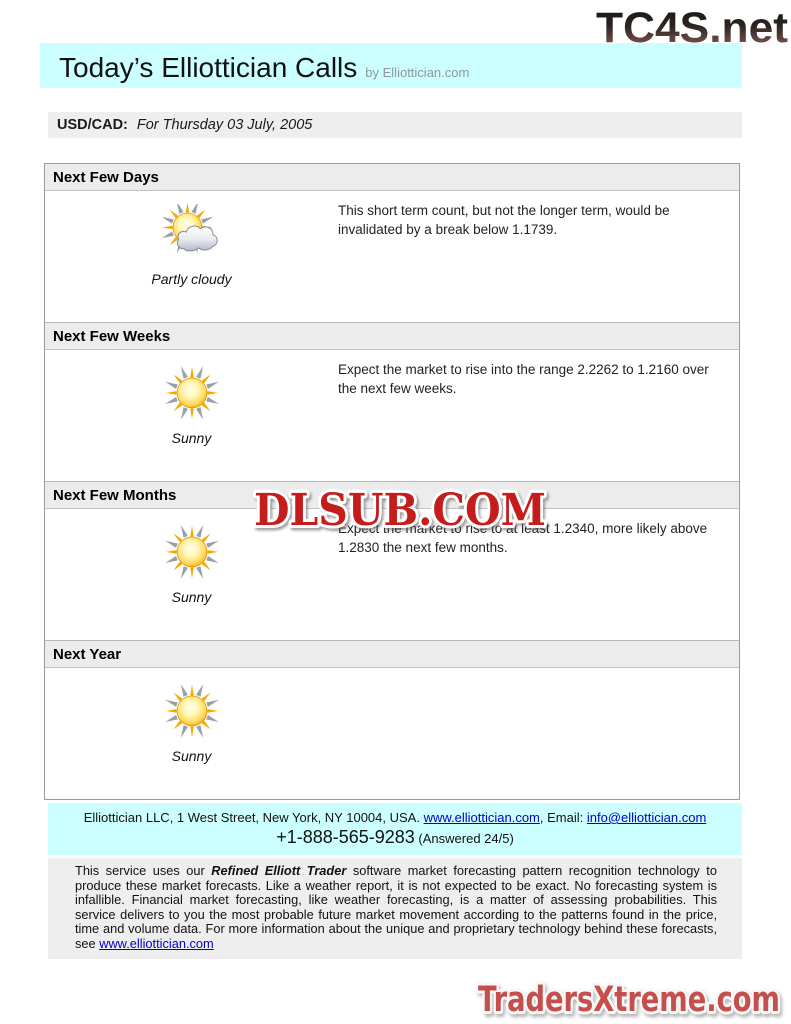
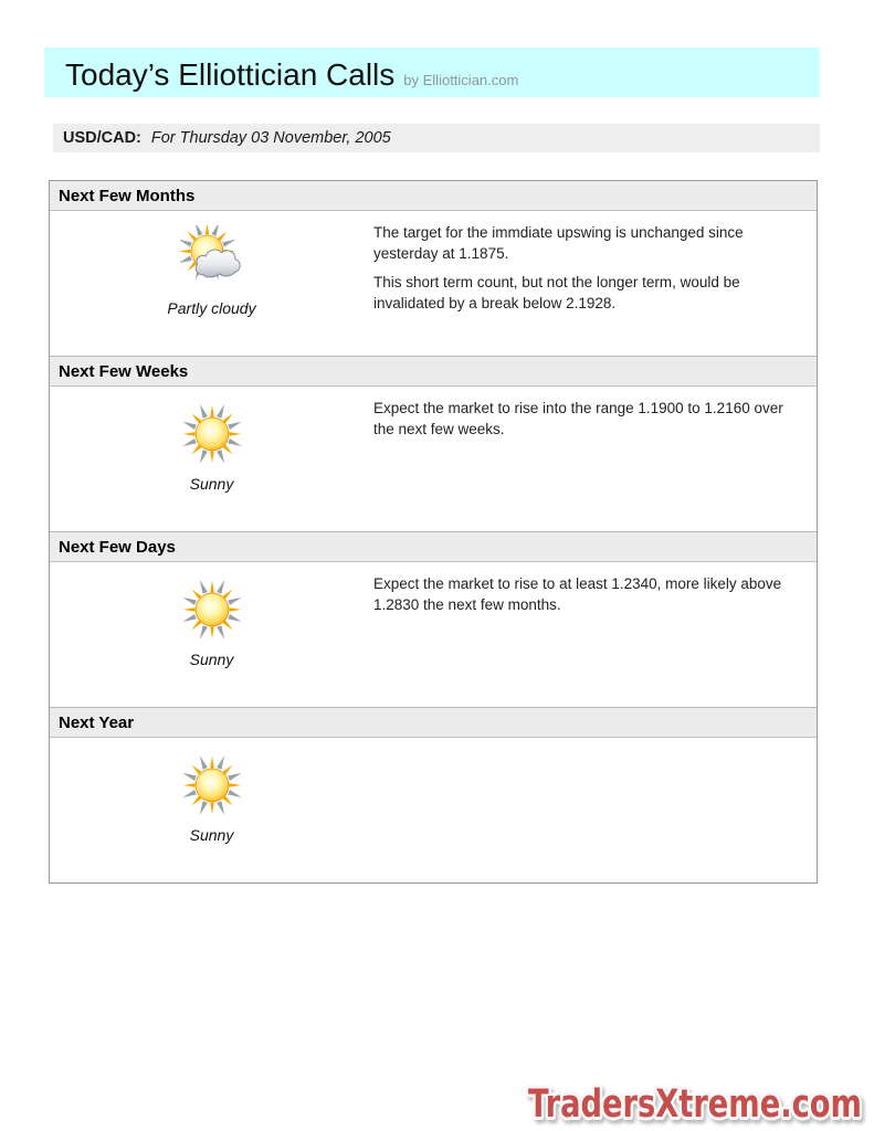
- TC4S.net
  Today’s Elliottician Calls
  by Elliottician.com
  USD/CAD:
- For Thursday 03 July, 2005
+ For Thursday 03 November, 2005
- Next Few Days
+ Next Few Months
  Partly cloudy
+ The target for the immdiate upswing is unchanged since yesterday at 1.1875.
- This short term count, but not the longer term, would be invalidated by a break below 1.1739.
+ This short term count, but not the longer term, would be invalidated by a break below 2.1928.
  Next Few Weeks
  Sunny
- Expect the market to rise into the range 2.2262 to 1.2160 over the next few weeks.
+ Expect the market to rise into the range 1.1900 to 1.2160 over the next few weeks.
- Next Few Months
+ Next Few Days
  Sunny
  Expect the market to rise to at least 1.2340, more likely above 1.2830 the next few months.
  Next Year
  Sunny
- DLSUB.COM
- Elliottician LLC, 1 West Street, New York, NY 10004, USA. www.elliottician.com, Email: info@elliottician.com
- +1-888-565-9283 (Answered 24/5)
- This service uses our Refined Elliott Trader software market forecasting pattern recognition technology to produce these market forecasts. Like a weather report, it is not expected to be exact. No forecasting system is infallible. Financial market forecasting, like weather forecasting, is a matter of assessing probabilities. This service delivers to you the most probable future market movement according to the patterns found in the price, time and volume data. For more information about the unique and proprietary technology behind these forecasts, see www.elliottician.com
  TradersXtreme.com
